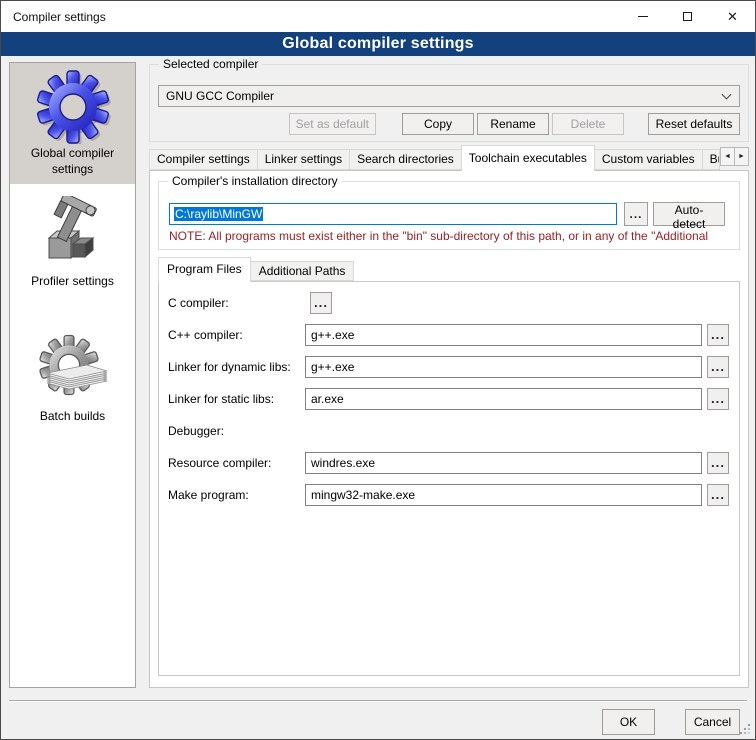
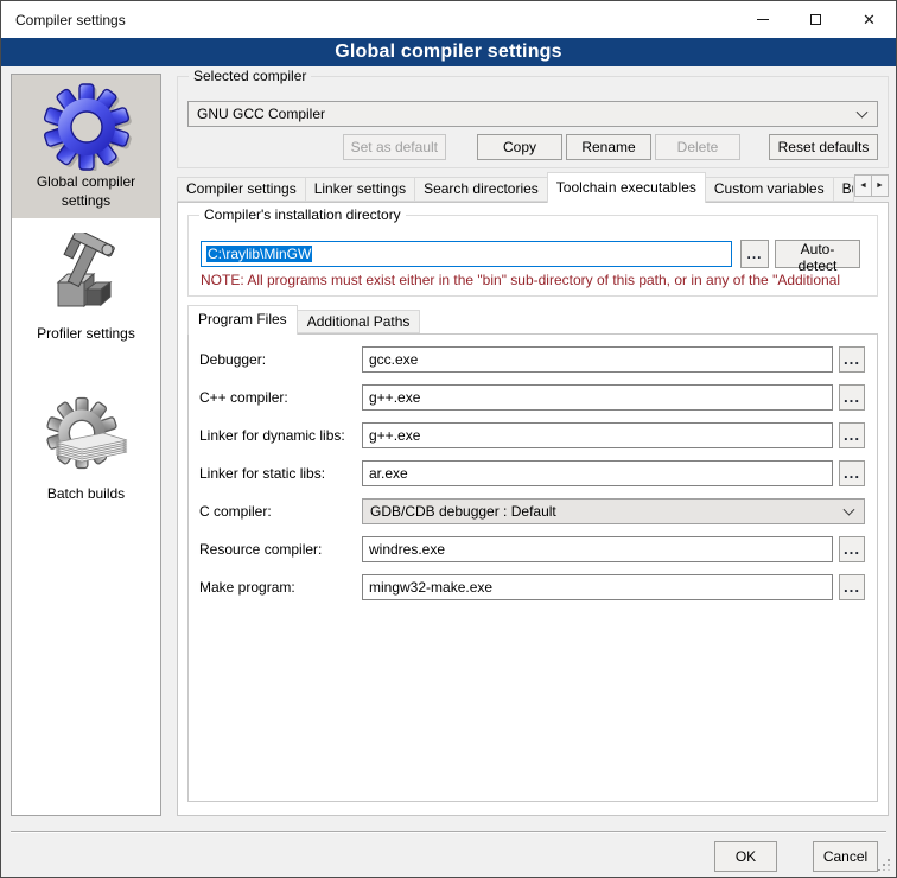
  Compiler settings
  ✕
  Global compiler settings
  Global compiler settings
  Profiler settings
  Batch builds
  Selected compiler
  GNU GCC Compiler
  Set as default
  Copy
  Rename
  Delete
  Reset defaults
  Compiler settings
  Linker settings
  Search directories
  Toolchain executables
  Custom variables
  Compiler's installation directory
  C:\raylib\MinGW
  ...
  Auto-detect
  NOTE: All programs must exist either in the "bin" sub-directory of this path, or in any of the "Additional
  Program Files
  Additional Paths
- C compiler:
+ Debugger:
+ gcc.exe
  ...
  C++ compiler:
  g++.exe
  ...
  Linker for dynamic libs:
  g++.exe
  ...
  Linker for static libs:
  ar.exe
  ...
- Debugger:
+ C compiler:
+ GDB/CDB debugger : Default
  Resource compiler:
  windres.exe
  ...
  Make program:
  mingw32-make.exe
  ...
  OK
  Cancel
